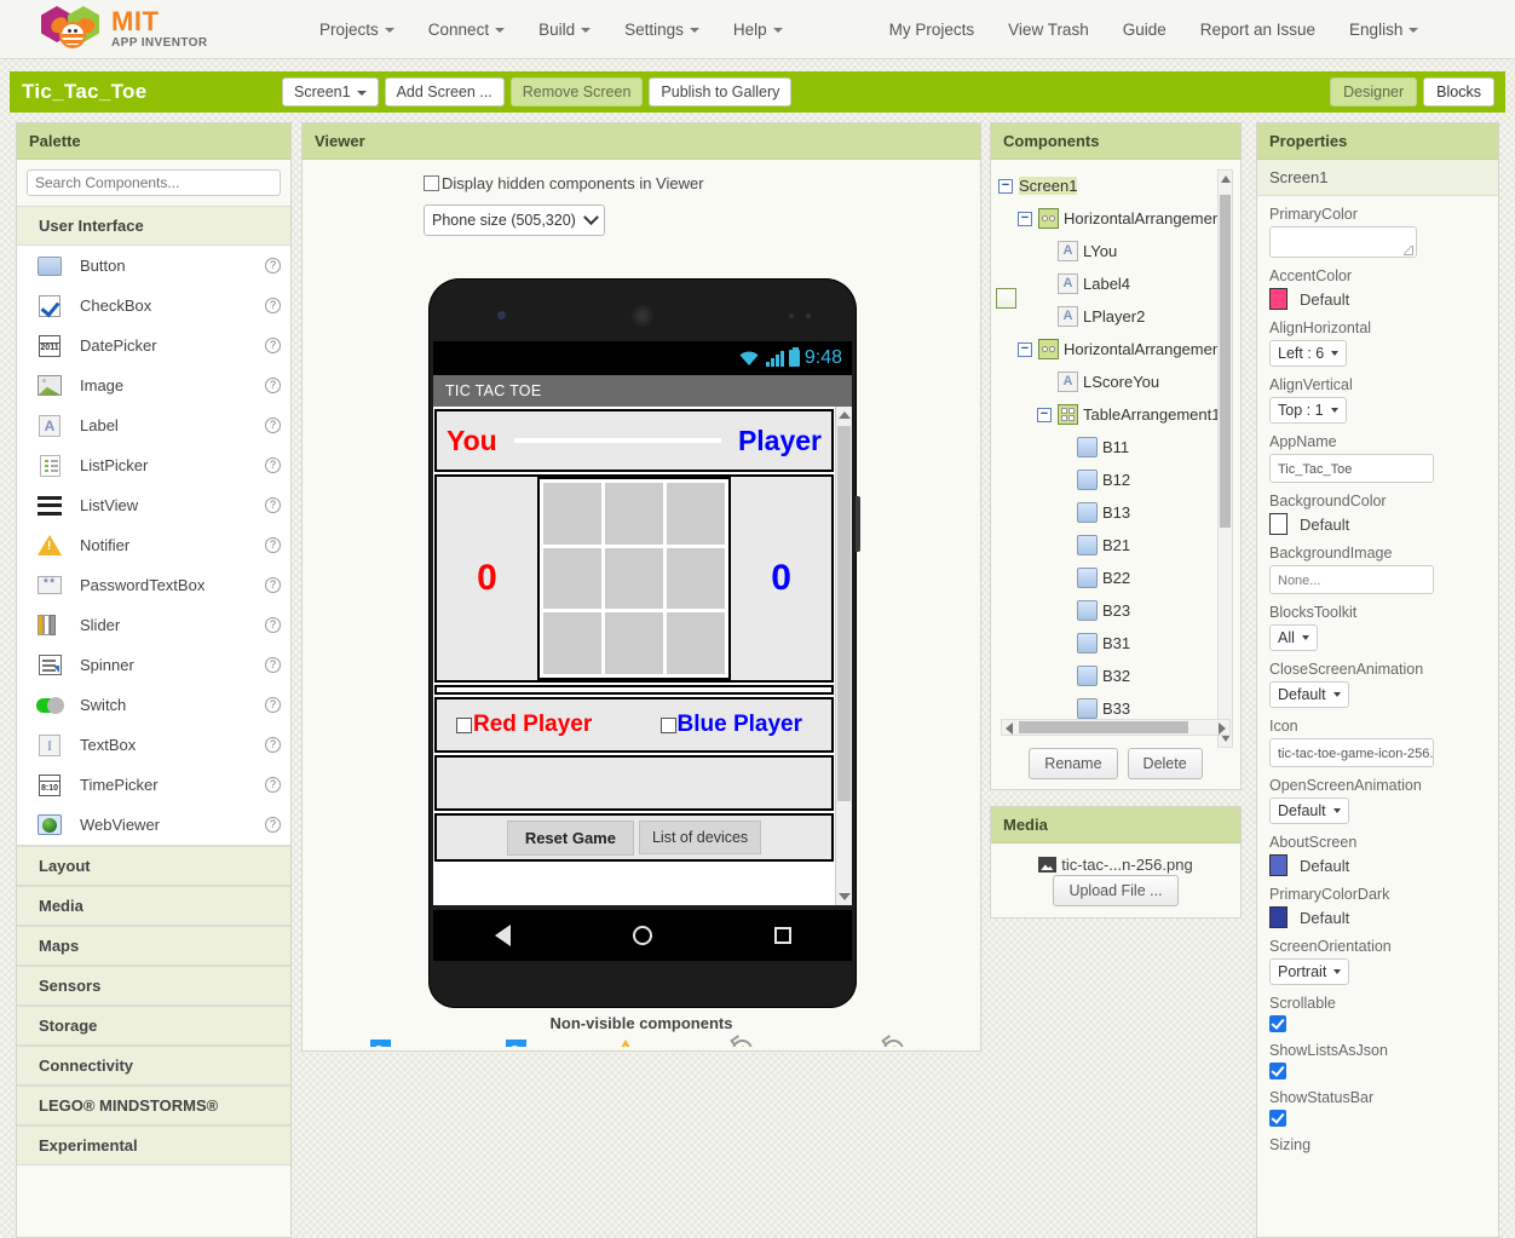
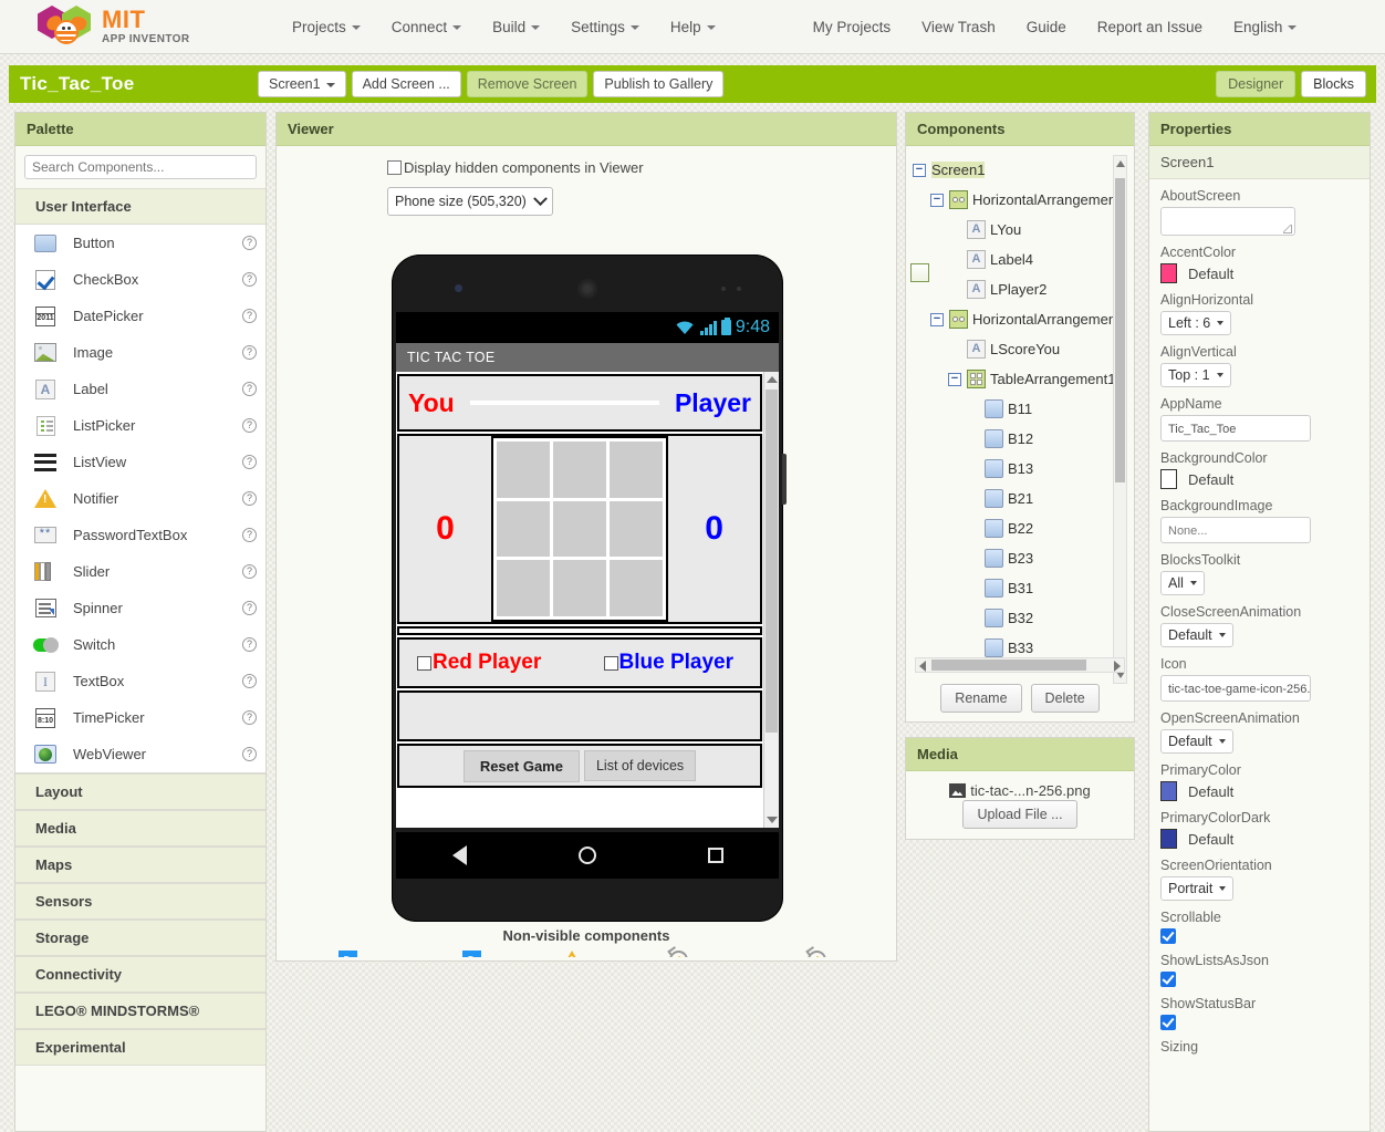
  MIT
  APP INVENTOR
  Projects
  Connect
  Build
  Settings
  Help
  My Projects
  View Trash
  Guide
  Report an Issue
  English
  Tic_Tac_Toe
  Screen1
  Add Screen ...
  Remove Screen
  Publish to Gallery
  Designer
  Blocks
  Palette
  Search Components...
  User Interface
  Button
  ?
  CheckBox
  ?
  DatePicker
  ?
  Image
  ?
  A
  Label
  ?
  ListPicker
  ?
  ListView
  ?
  Notifier
  ?
  **
  PasswordTextBox
  ?
  Slider
  ?
  Spinner
  ?
  Switch
  ?
  I
  TextBox
  ?
  TimePicker
  ?
  WebViewer
  ?
  Layout
  Media
  Maps
  Sensors
  Storage
  Connectivity
  LEGO® MINDSTORMS®
  Experimental
  Viewer
  Display hidden components in Viewer
  Phone size (505,320)
  9:48
  TIC TAC TOE
  You
  Player
  0
  0
  Red Player
  Blue Player
  Reset Game
  List of devices
  Non-visible components
  Components
  −
  Screen1
  −
  HorizontalArrangeme
  A
  LYou
  A
  Label4
  A
  LPlayer2
  −
  HorizontalArrangeme
  A
  LScoreYou
  −
  TableArrangement1
  B11
  B12
  B13
  B21
  B22
  B23
  B31
  B32
  B33
  Rename
  Delete
  Media
  tic-tac-...n-256.png
  Upload File ...
  Properties
  Screen1
- PrimaryColor
+ AboutScreen
  AccentColor
  Default
  AlignHorizontal
  Left : 6
  AlignVertical
  Top : 1
  AppName
  Tic_Tac_Toe
  BackgroundColor
  Default
  BackgroundImage
  None...
  BlocksToolkit
  All
  CloseScreenAnimation
  Default
  Icon
  tic-tac-toe-game-icon-256.
  OpenScreenAnimation
  Default
- AboutScreen
+ PrimaryColor
  Default
  PrimaryColorDark
  Default
  ScreenOrientation
  Portrait
  Scrollable
  ShowListsAsJson
  ShowStatusBar
  Sizing
